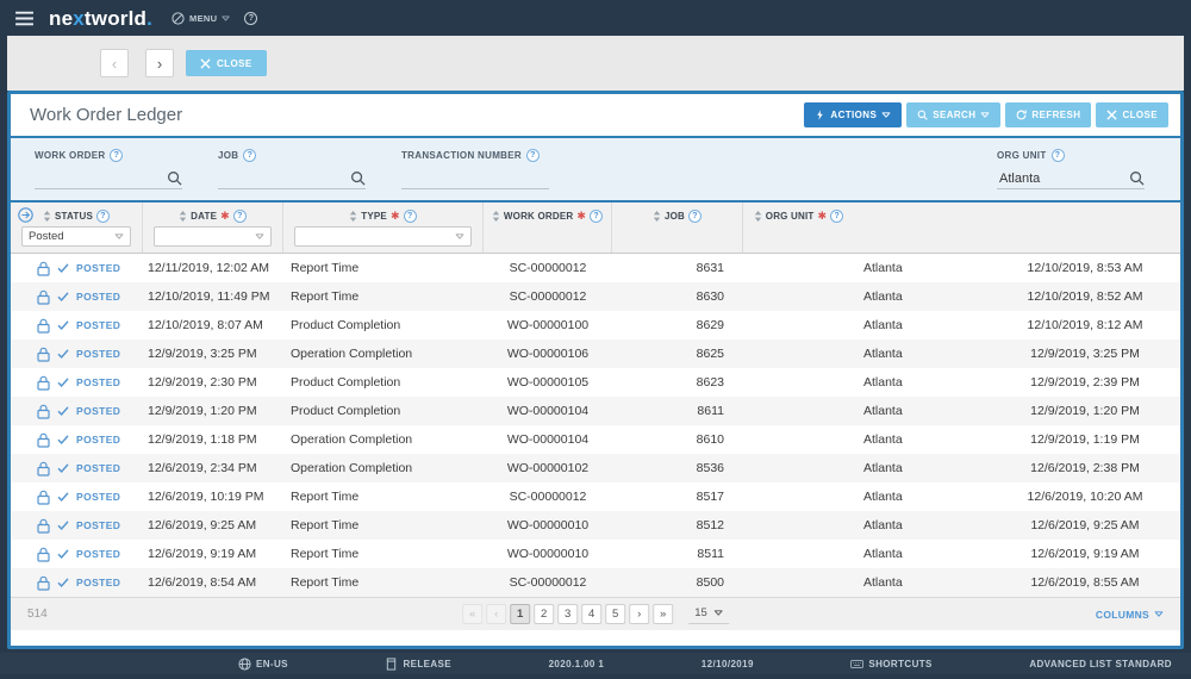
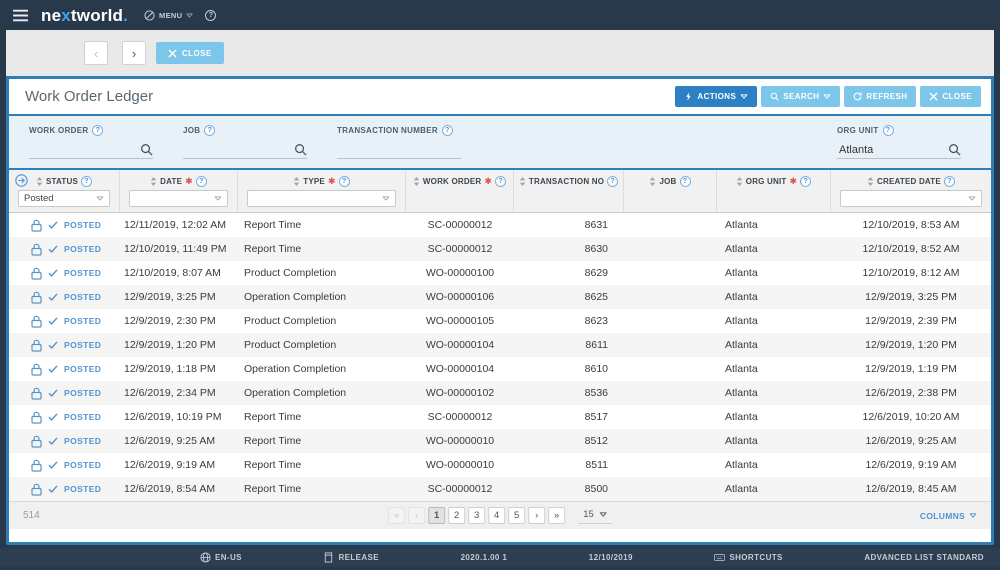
  nextworld.
  MENU
  ‹
  ›
  CLOSE
  Work Order Ledger
  ACTIONS
  SEARCH
  REFRESH
  CLOSE
  WORK ORDER
  JOB
  TRANSACTION NUMBER
  ORG UNIT
  Atlanta
  STATUS
  Posted
  DATE
  ✱
  TYPE
  ✱
  WORK ORDER
  ✱
+ TRANSACTION NO
  JOB
  ORG UNIT
  ✱
+ CREATED DATE
  POSTED
  12/11/2019, 12:02 AM
  Report Time
  SC-00000012
  8631
  Atlanta
  12/10/2019, 8:53 AM
  POSTED
  12/10/2019, 11:49 PM
  Report Time
  SC-00000012
  8630
  Atlanta
  12/10/2019, 8:52 AM
  POSTED
  12/10/2019, 8:07 AM
  Product Completion
  WO-00000100
  8629
  Atlanta
  12/10/2019, 8:12 AM
  POSTED
  12/9/2019, 3:25 PM
  Operation Completion
  WO-00000106
  8625
  Atlanta
  12/9/2019, 3:25 PM
  POSTED
  12/9/2019, 2:30 PM
  Product Completion
  WO-00000105
  8623
  Atlanta
  12/9/2019, 2:39 PM
  POSTED
  12/9/2019, 1:20 PM
  Product Completion
  WO-00000104
  8611
  Atlanta
  12/9/2019, 1:20 PM
  POSTED
  12/9/2019, 1:18 PM
  Operation Completion
  WO-00000104
  8610
  Atlanta
  12/9/2019, 1:19 PM
  POSTED
  12/6/2019, 2:34 PM
  Operation Completion
  WO-00000102
  8536
  Atlanta
  12/6/2019, 2:38 PM
  POSTED
  12/6/2019, 10:19 PM
  Report Time
  SC-00000012
  8517
  Atlanta
  12/6/2019, 10:20 AM
  POSTED
  12/6/2019, 9:25 AM
  Report Time
  WO-00000010
  8512
  Atlanta
  12/6/2019, 9:25 AM
  POSTED
  12/6/2019, 9:19 AM
  Report Time
  WO-00000010
  8511
  Atlanta
  12/6/2019, 9:19 AM
  POSTED
  12/6/2019, 8:54 AM
  Report Time
  SC-00000012
  8500
  Atlanta
- 12/6/2019, 8:55 AM
+ 12/6/2019, 8:45 AM
  514
  «
  ‹
  1
  2
  3
  4
  5
  ›
  »
  15
  COLUMNS
  EN-US
  RELEASE
  2020.1.00 1
  12/10/2019
  SHORTCUTS
  ADVANCED LIST STANDARD
